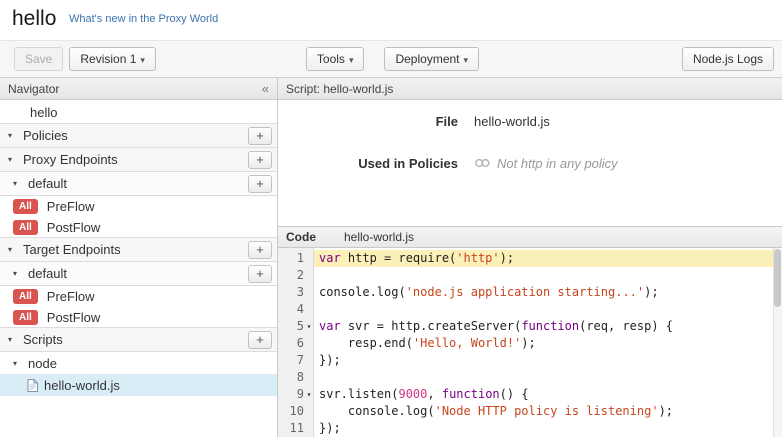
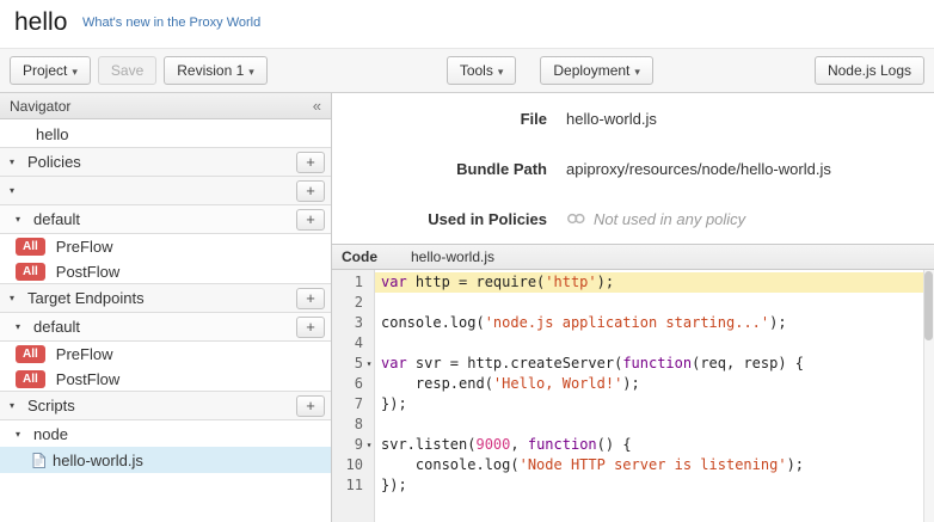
  hello What's new in the Proxy World
+ Project ▾
  Save
  Revision 1 ▾
  Tools ▾
  Deployment ▾
  Node.js Logs
  Navigator
  «
  hello
  ▾
  Policies
  +
  ▾
- Proxy Endpoints
  +
  ▾
  default
  +
  All
  PreFlow
  All
  PostFlow
  ▾
  Target Endpoints
  +
  ▾
  default
  +
  All
  PreFlow
  All
  PostFlow
  ▾
  Scripts
  +
  ▾
  node
  hello-world.js
- Script: hello-world.js
  File
  hello-world.js
+ Bundle Path
+ apiproxy/resources/node/hello-world.js
  Used in Policies
- Not http in any policy
+ Not used in any policy
  Code
  hello-world.js
  1
  var http = require('http');
  2
  3
  console.log('node.js application starting...');
  4
  5
  ▾
  var svr = http.createServer(function(req, resp) {
  6
  resp.end('Hello, World!');
  7
  });
  8
  9
  ▾
  svr.listen(9000, function() {
  10
- console.log('Node HTTP policy is listening');
+ console.log('Node HTTP server is listening');
  11
  });
